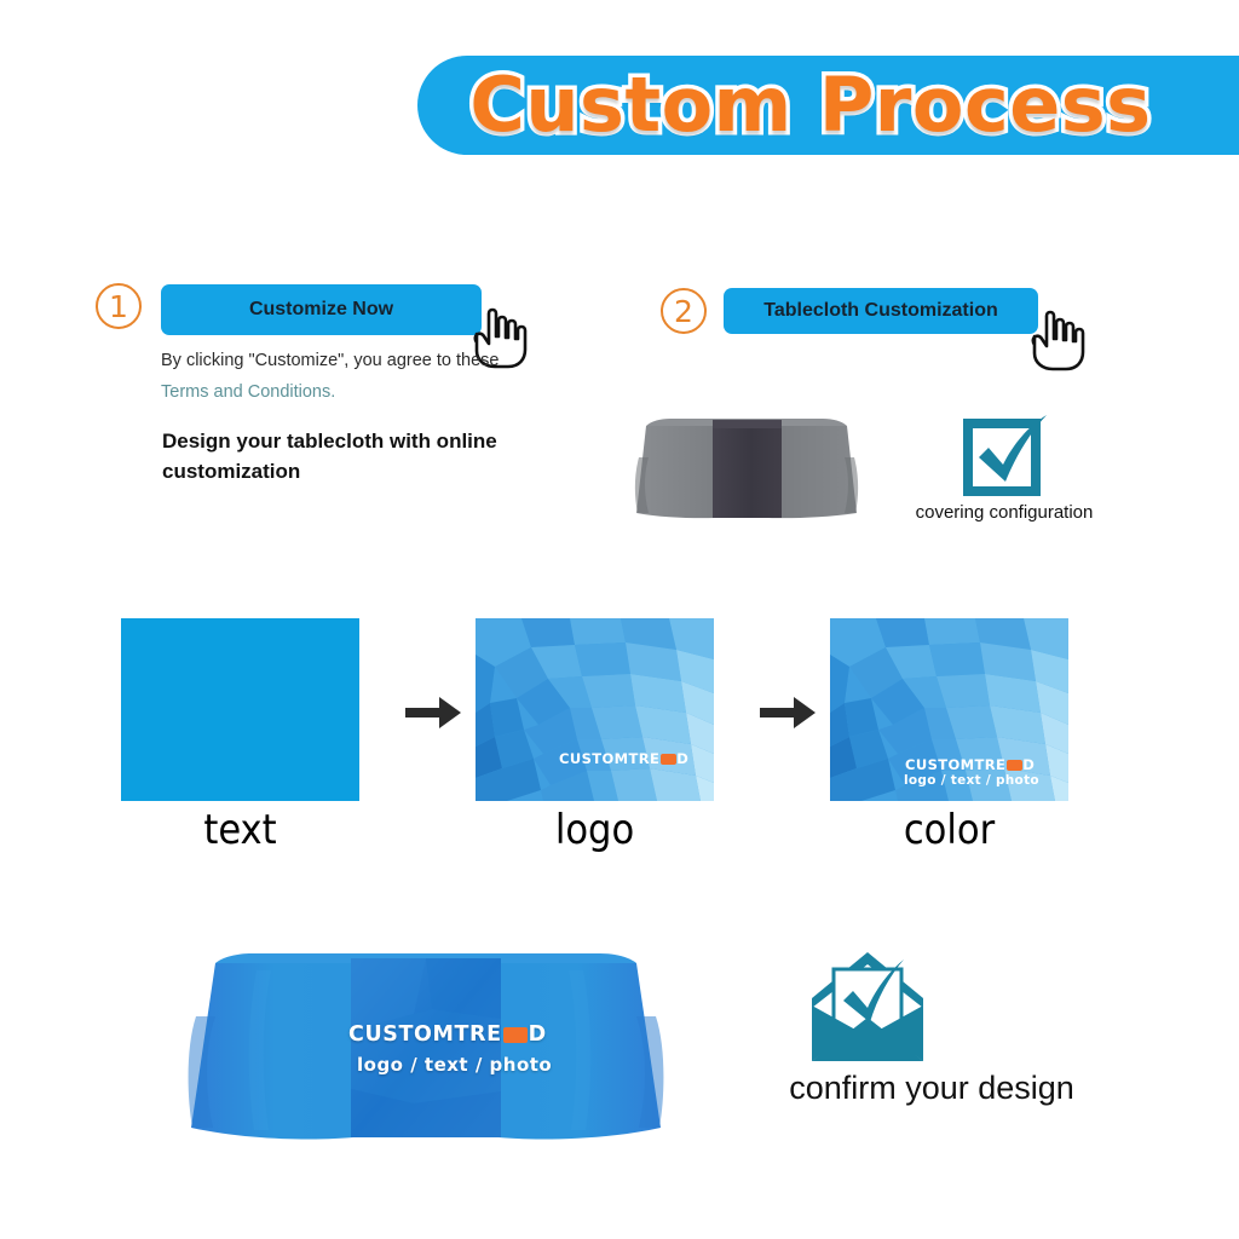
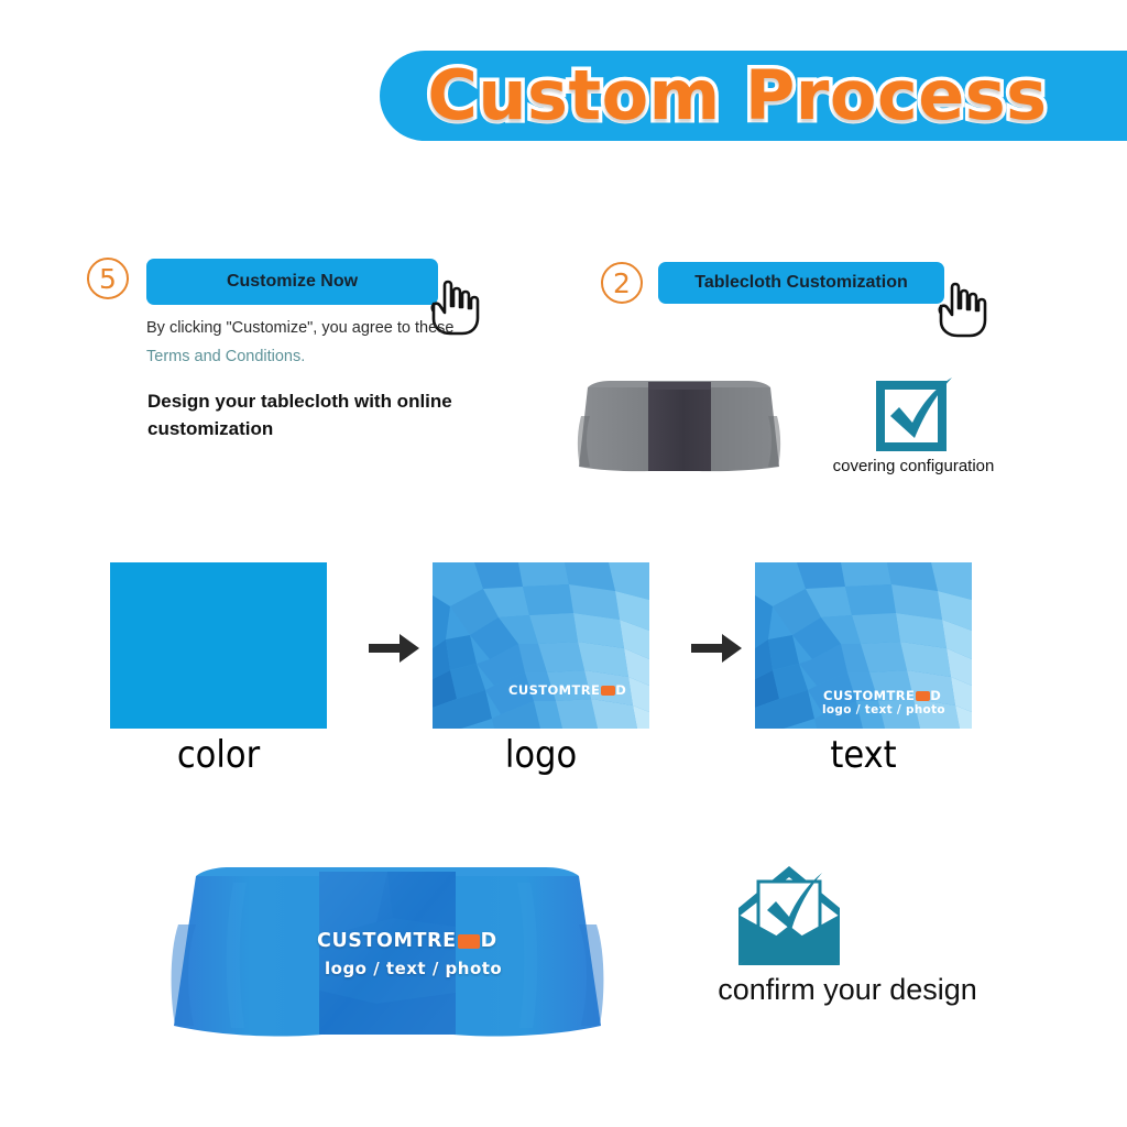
  Custom Process
- 1
+ 5
  Customize Now
  By clicking "Customize", you agree to these Terms and Conditions.
  Design your tablecloth with online customization
  2
  Tablecloth Customization
  covering configuration
  CUSTOMTRE
  D
  CUSTOMTRE
  D
  logo / text / photo
- text
+ color
  logo
- color
+ text
  CUSTOMTRE
  D
  logo / text / photo
  confirm your design
